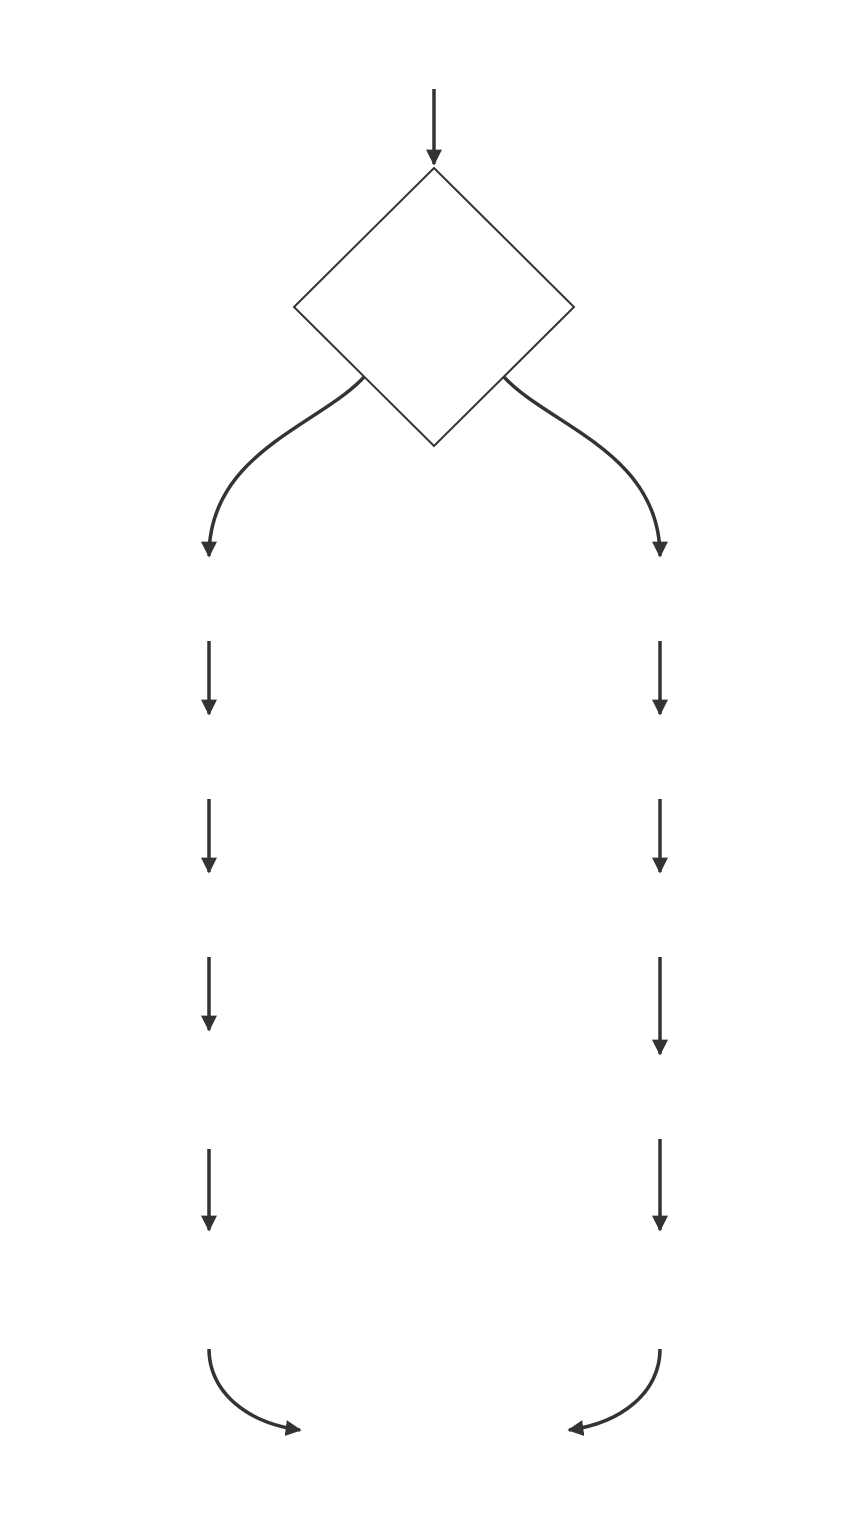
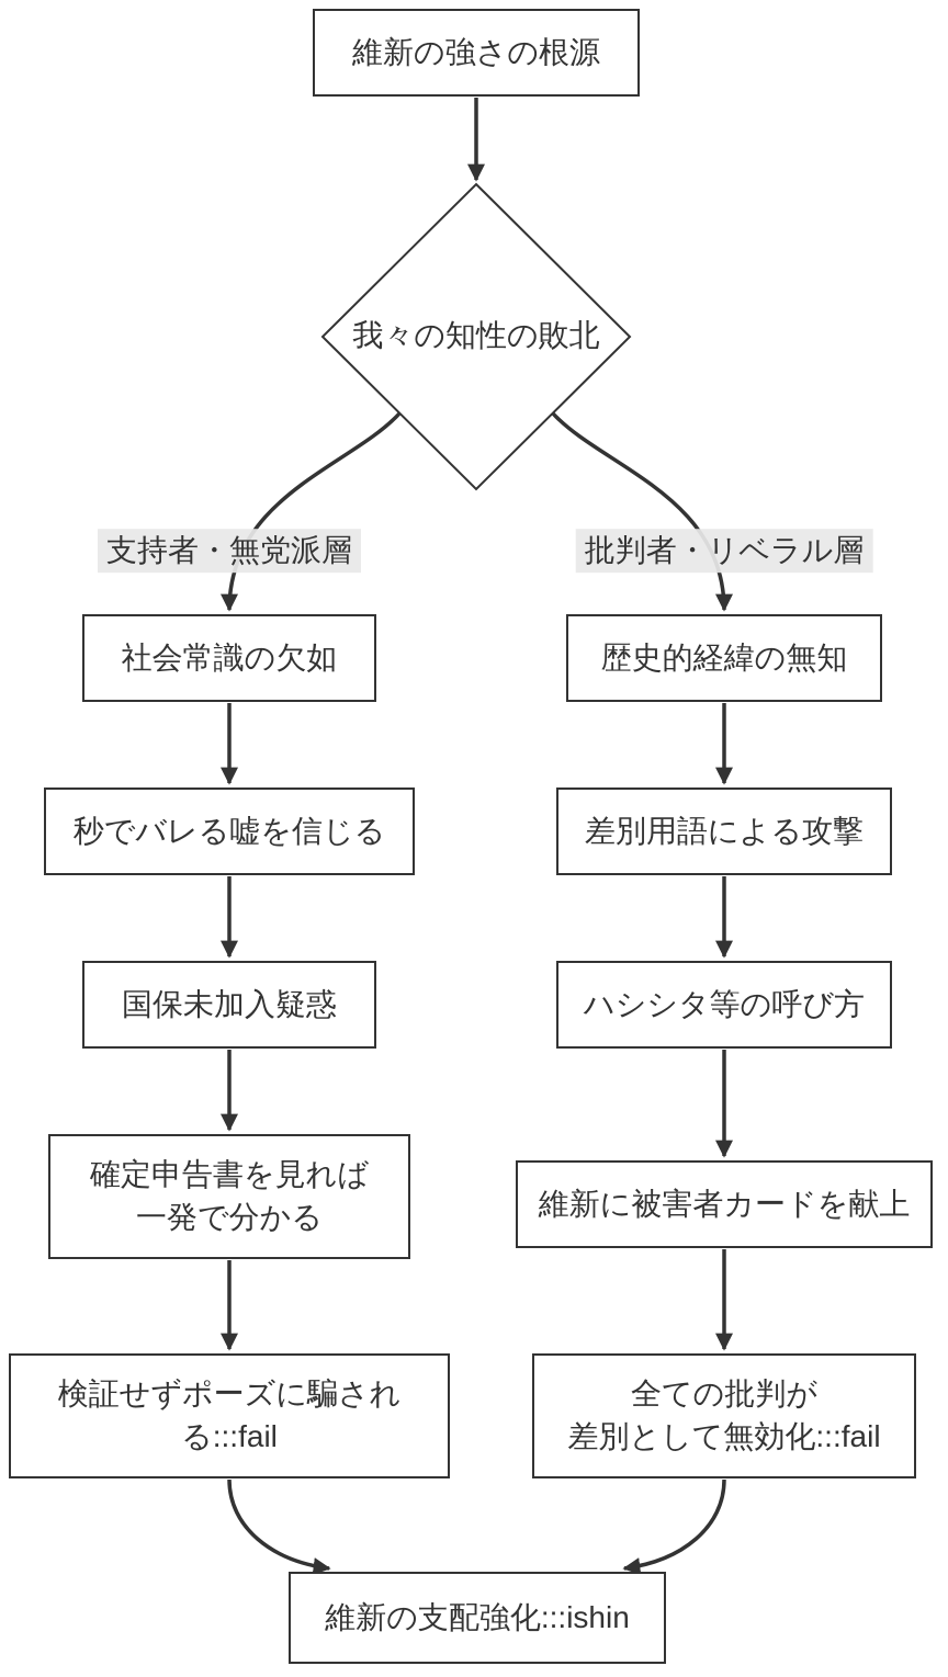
+ 維新の強さの根源
+ 我々の知性の敗北
+ 支持者・無党派層
+ 批判者・リベラル層
+ 社会常識の欠如
+ 秒でバレる嘘を信じる
+ 国保未加入疑惑
+ 確定申告書を見れば
+ 一発で分かる
+ 検証せずポーズに騙され
+ る:::fail
+ 歴史的経緯の無知
+ 差別用語による攻撃
+ ハシシタ等の呼び方
+ 維新に被害者カードを献上
+ 全ての批判が
+ 差別として無効化:::fail
+ 維新の支配強化:::ishin
